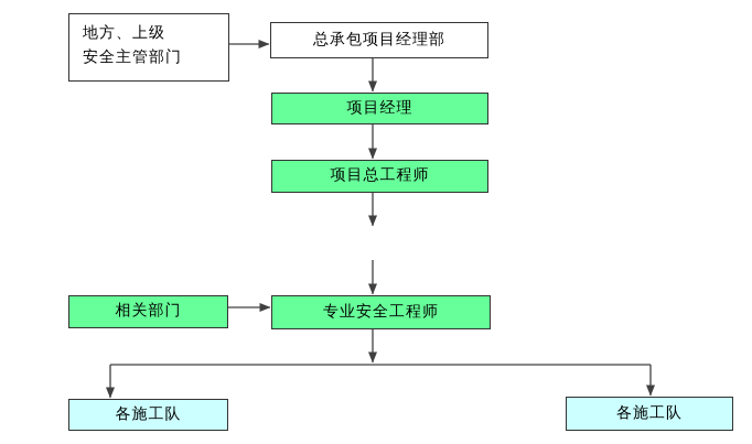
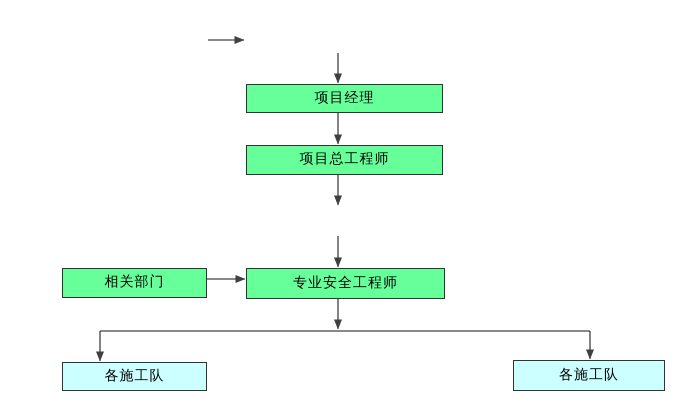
- 地方、上级
- 安全主管部门
- 总承包项目经理部
  项目经理
  项目总工程师
  相关部门
  专业安全工程师
  各施工队
  各施工队
